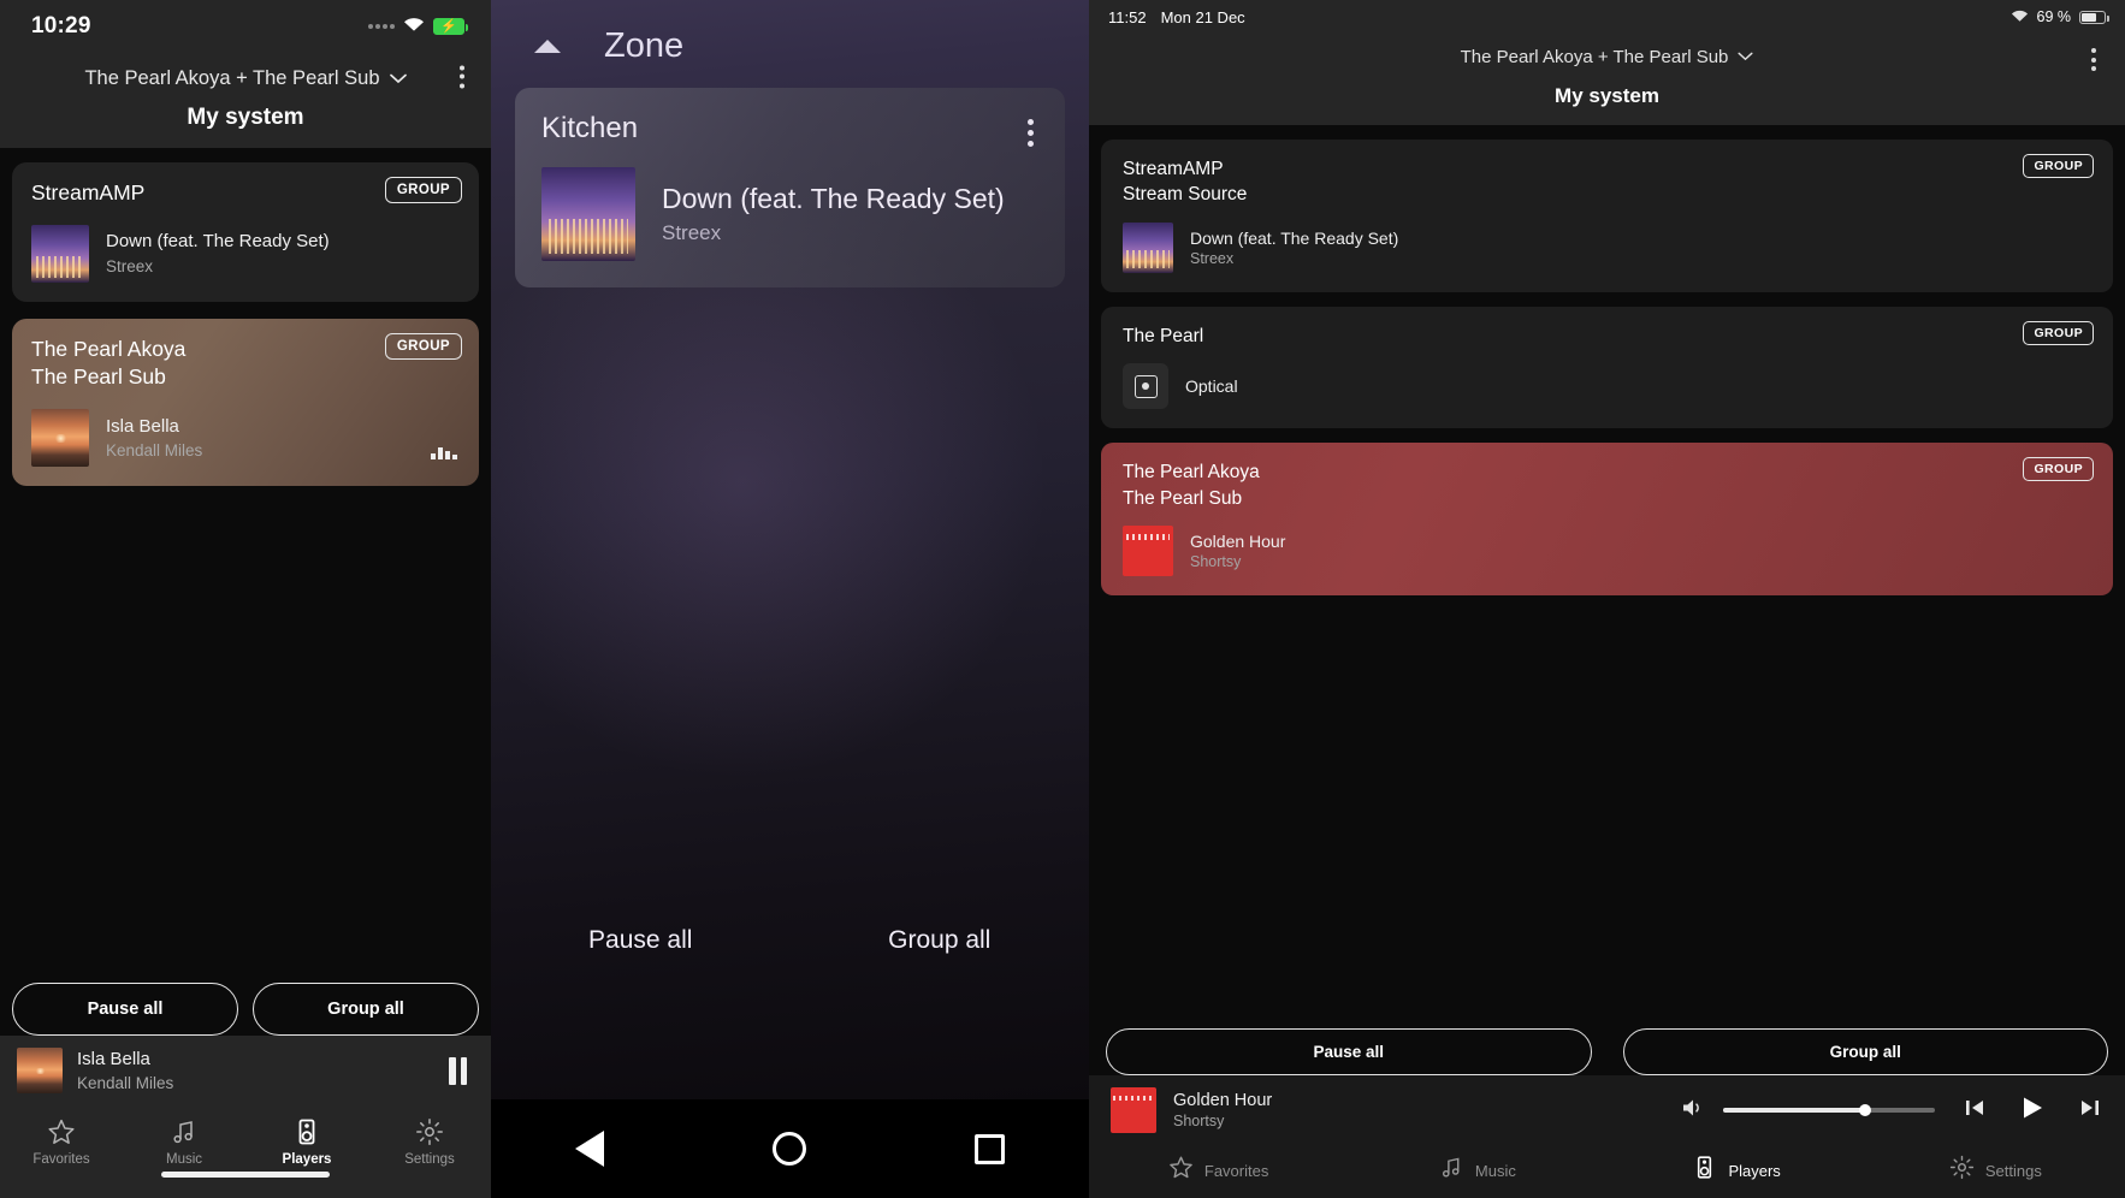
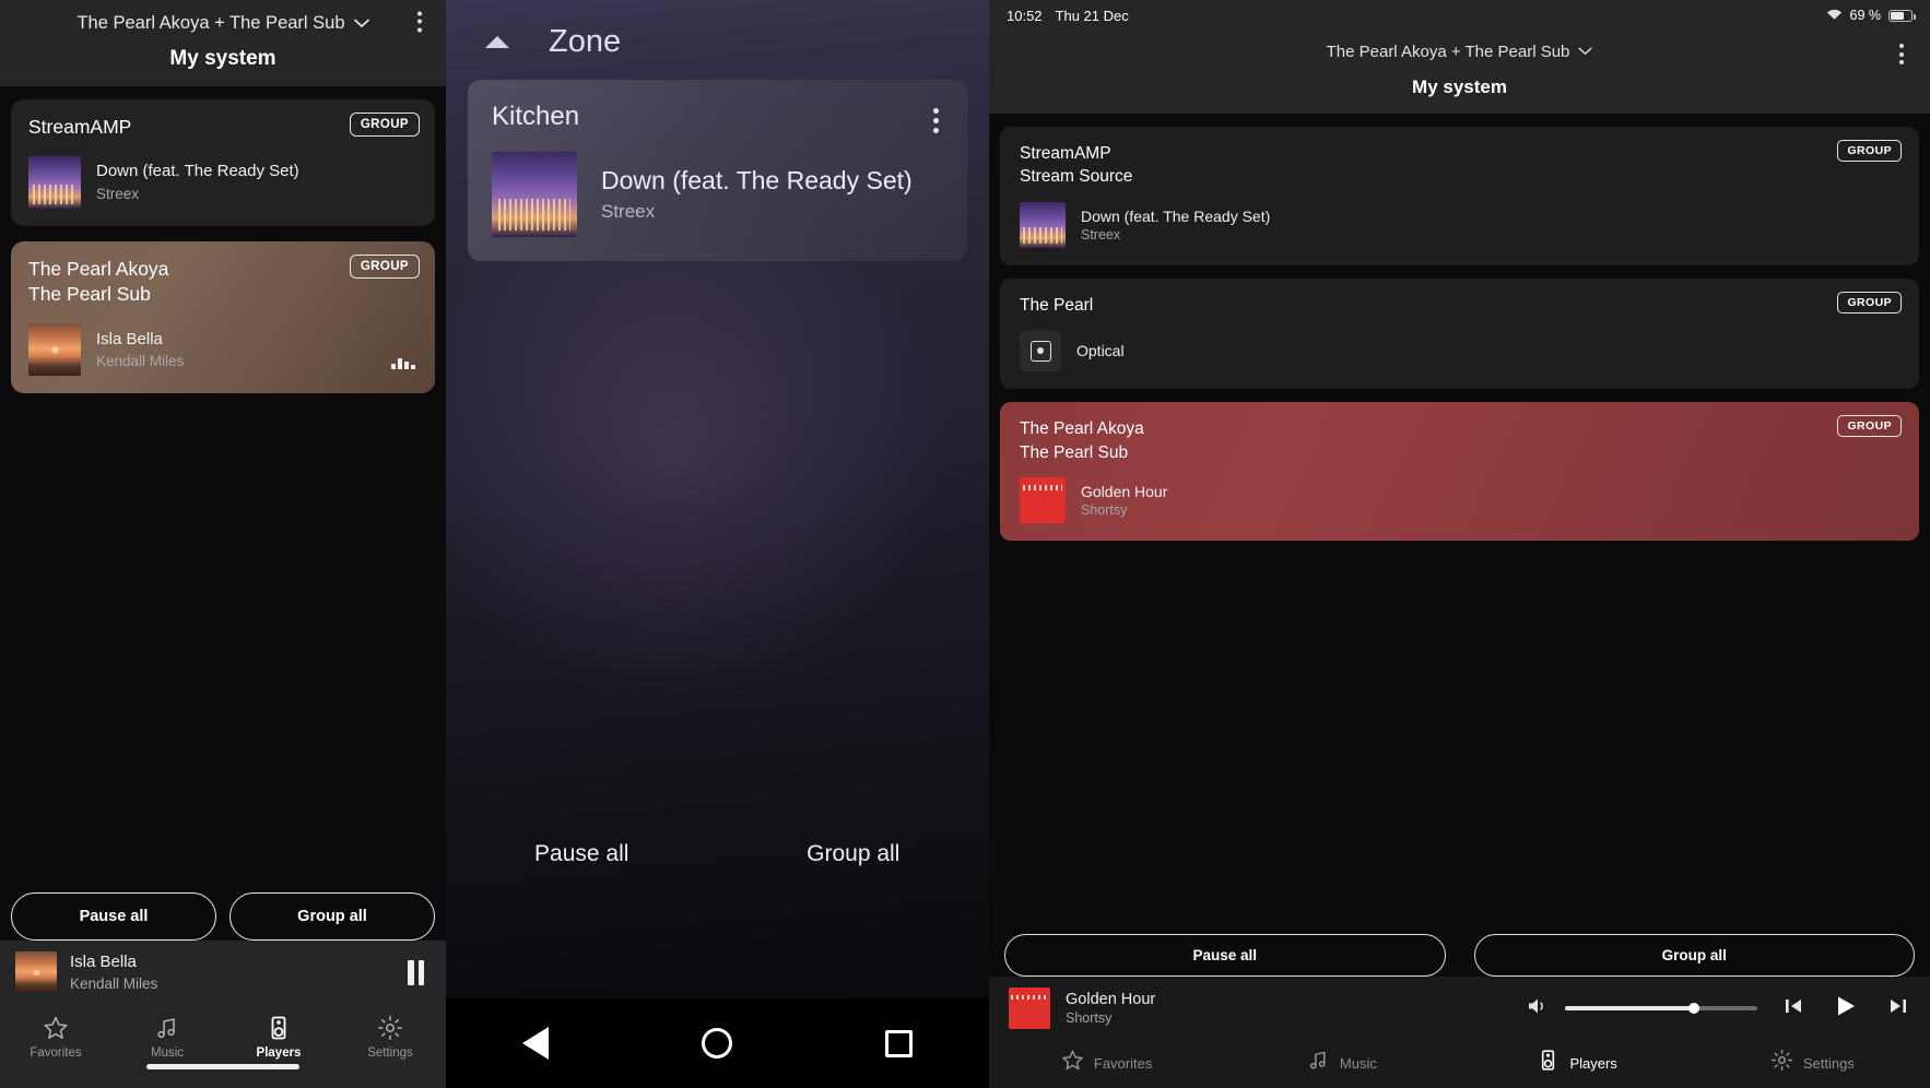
- 10:29
- ⚡
  The Pearl Akoya + The Pearl Sub
  My system
  StreamAMP
  GROUP
  Down (feat. The Ready Set)
  Streex
  The Pearl Akoya
  The Pearl Sub
  GROUP
  Isla Bella
  Kendall Miles
  Pause all
  Group all
  Isla Bella
  Kendall Miles
  Favorites
  Music
  Players
  Settings
  Zone
  Kitchen
  Down (feat. The Ready Set)
  Streex
  Pause all
  Group all
- 11:52
+ 10:52
- Mon 21 Dec
+ Thu 21 Dec
  69 %
  The Pearl Akoya + The Pearl Sub
  My system
  StreamAMP
  Stream Source
  GROUP
  Down (feat. The Ready Set)
  Streex
  The Pearl
  GROUP
  Optical
  The Pearl Akoya
  The Pearl Sub
  GROUP
  Golden Hour
  Shortsy
  Pause all
  Group all
  Golden Hour
  Shortsy
  Favorites
  Music
  Players
  Settings
